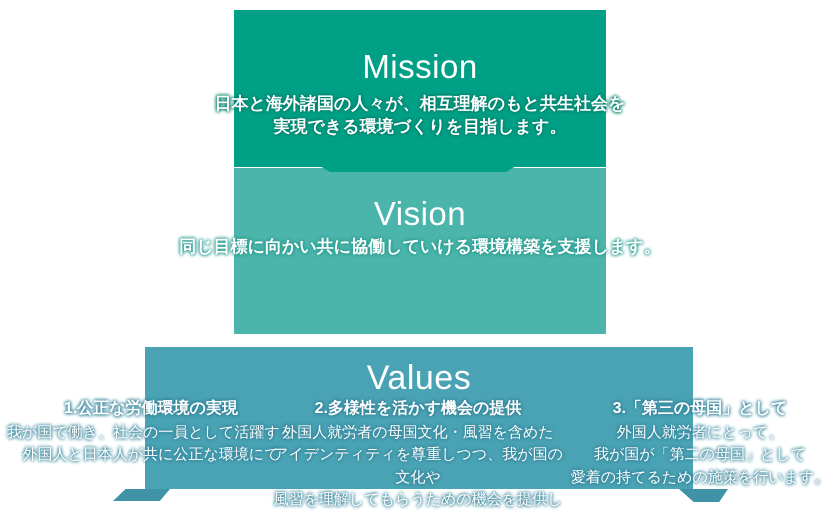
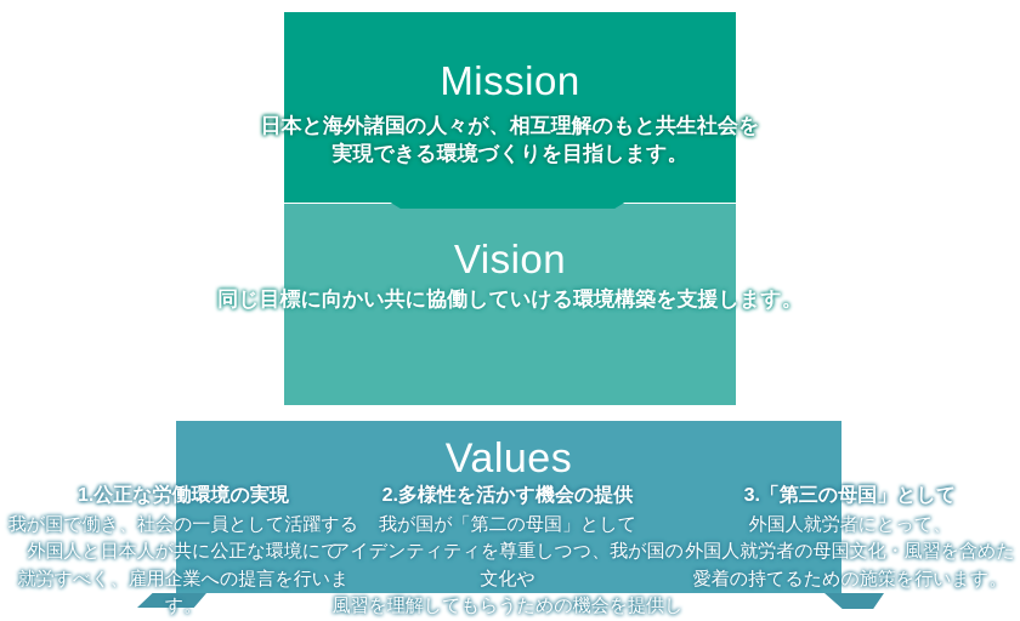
  Mission
  日本と海外諸国の人々が、相互理解のもと共生社会を
  実現できる環境づくりを目指します。
  Vision
  同じ目標に向かい共に協働していける環境構築を支援します。
  Values
  1.公正な労働環境の実現
  我が国で働き、社会の一員として活躍する
  外国人と日本人が共に公正な環境にて
+ 就労すべく、雇用企業への提言を行います。
  2.多様性を活かす機会の提供
- 外国人就労者の母国文化・風習を含めた
+ 我が国が「第二の母国」として
  アイデンティティを尊重しつつ、我が国の文化や
  風習を理解してもらうための機会を提供し
  3.「第三の母国」として
  外国人就労者にとって、
- 我が国が「第二の母国」として
+ 外国人就労者の母国文化・風習を含めた
  愛着の持てるための施策を行います。
